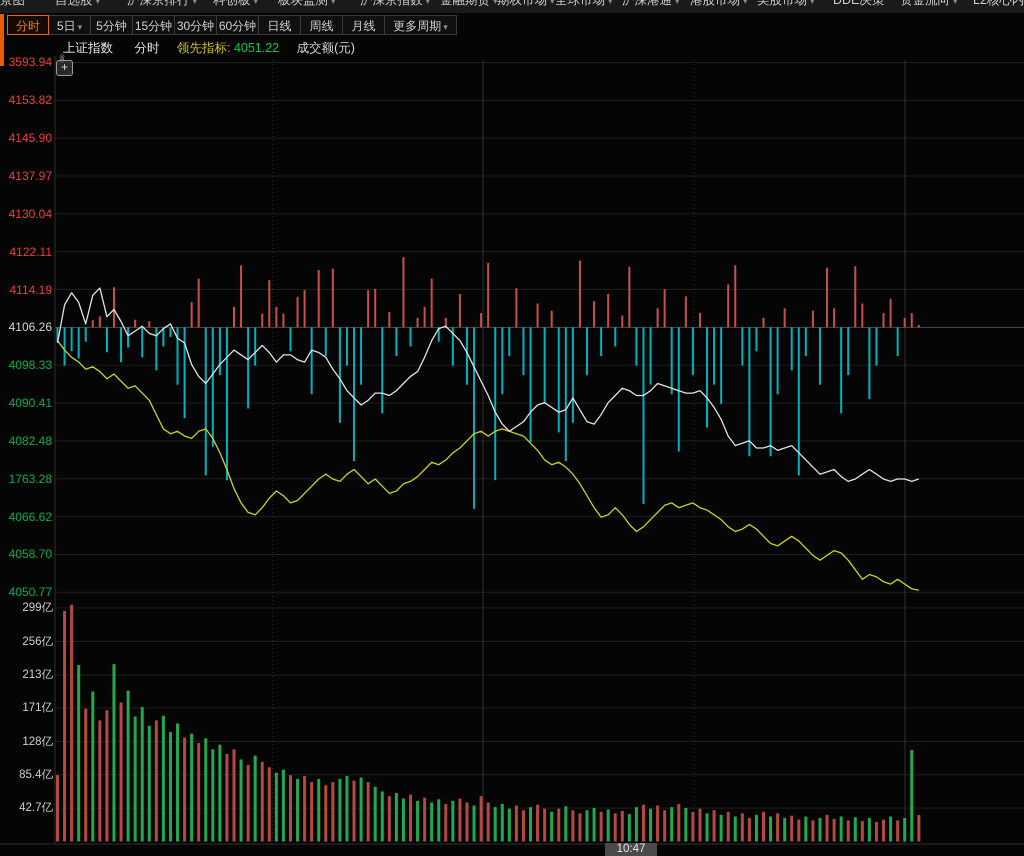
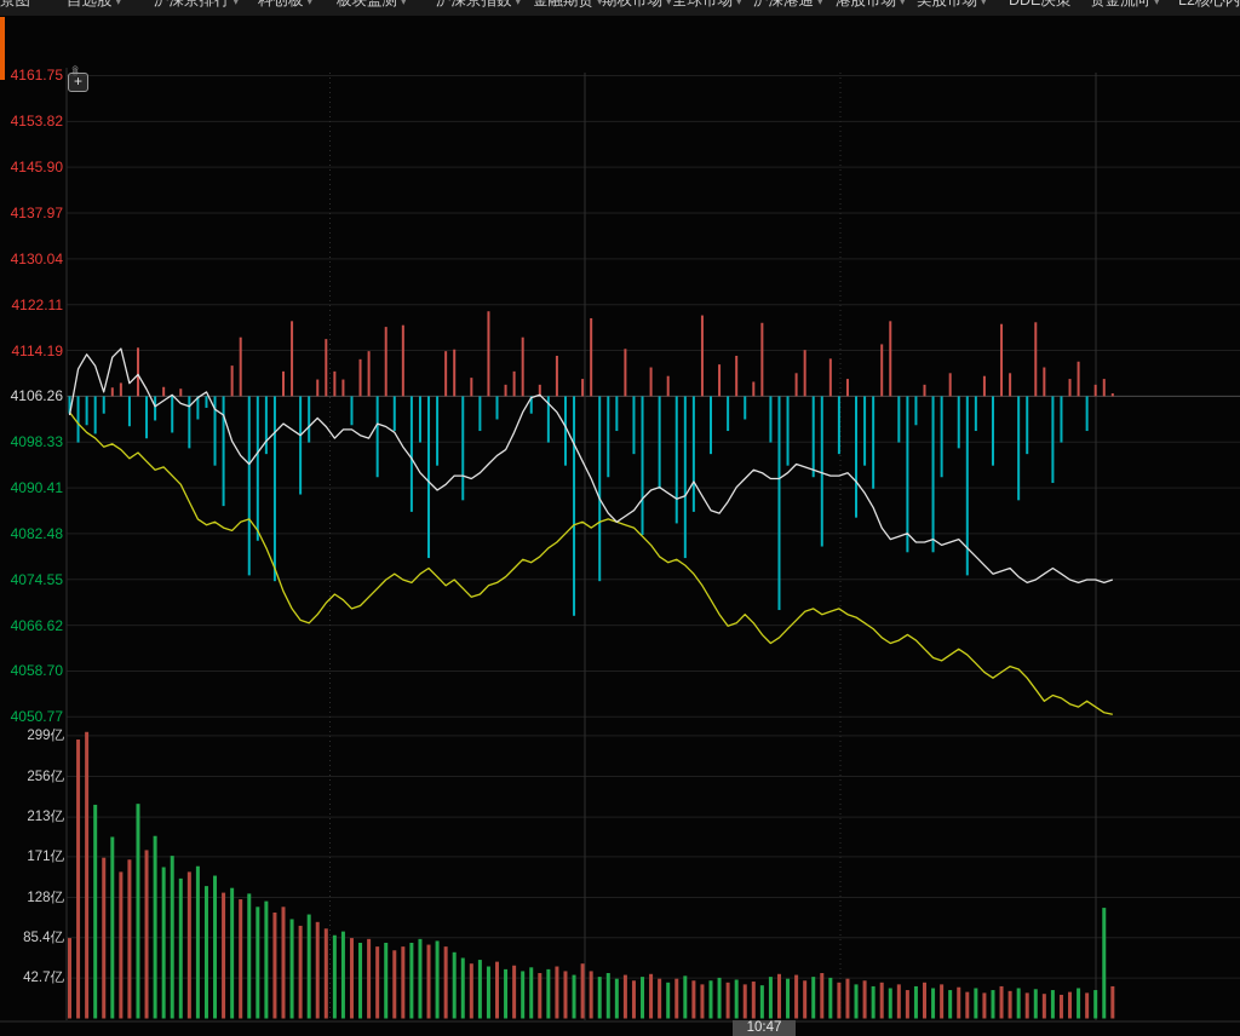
  景图
  自选股 ▾
  沪深京排行 ▾
  科创板 ▾
  板块监测 ▾
  沪深京指数 ▾
  金融期货 ▾
  期权市场 ▾
  全球市场 ▾
  沪深港通 ▾
  港股市场 ▾
  美股市场 ▾
  DDE决策
  资金流向 ▾
  L2核心内
- 分时
- 5日 ▾
- 5分钟
- 15分钟
- 30分钟
- 60分钟
- 日线
- 周线
- 月线
- 更多周期 ▾
- 上证指数 分时 领先指标: 4051.22 成交额(元)
- 3593.94
+ 4161.75
  4153.82
  4145.90
  4137.97
  4130.04
  4122.11
  4114.19
  4106.26
  4098.33
  4090.41
  4082.48
- 1763.28
+ 4074.55
  4066.62
  4058.70
  4050.77
  299亿
  256亿
  213亿
  171亿
  128亿
  85.4亿
  42.7亿
  ⇕
  +
  10:47
